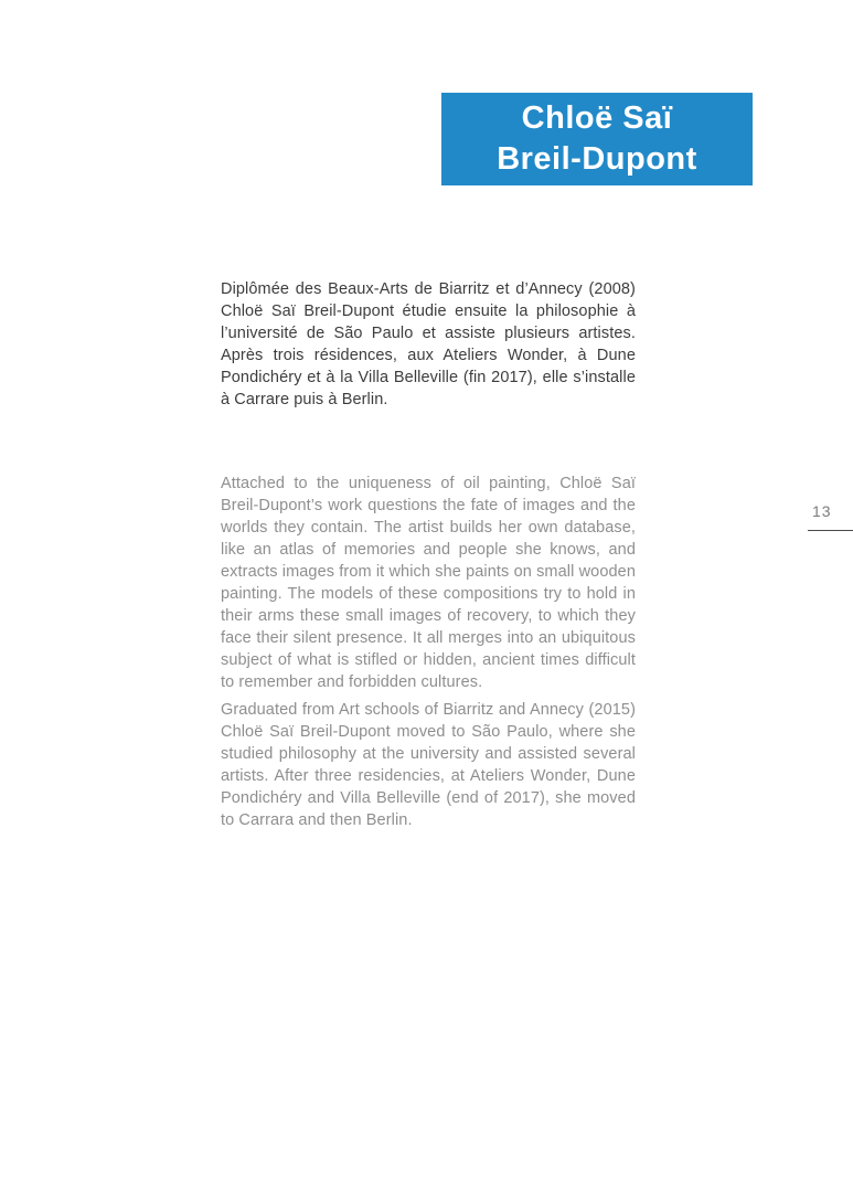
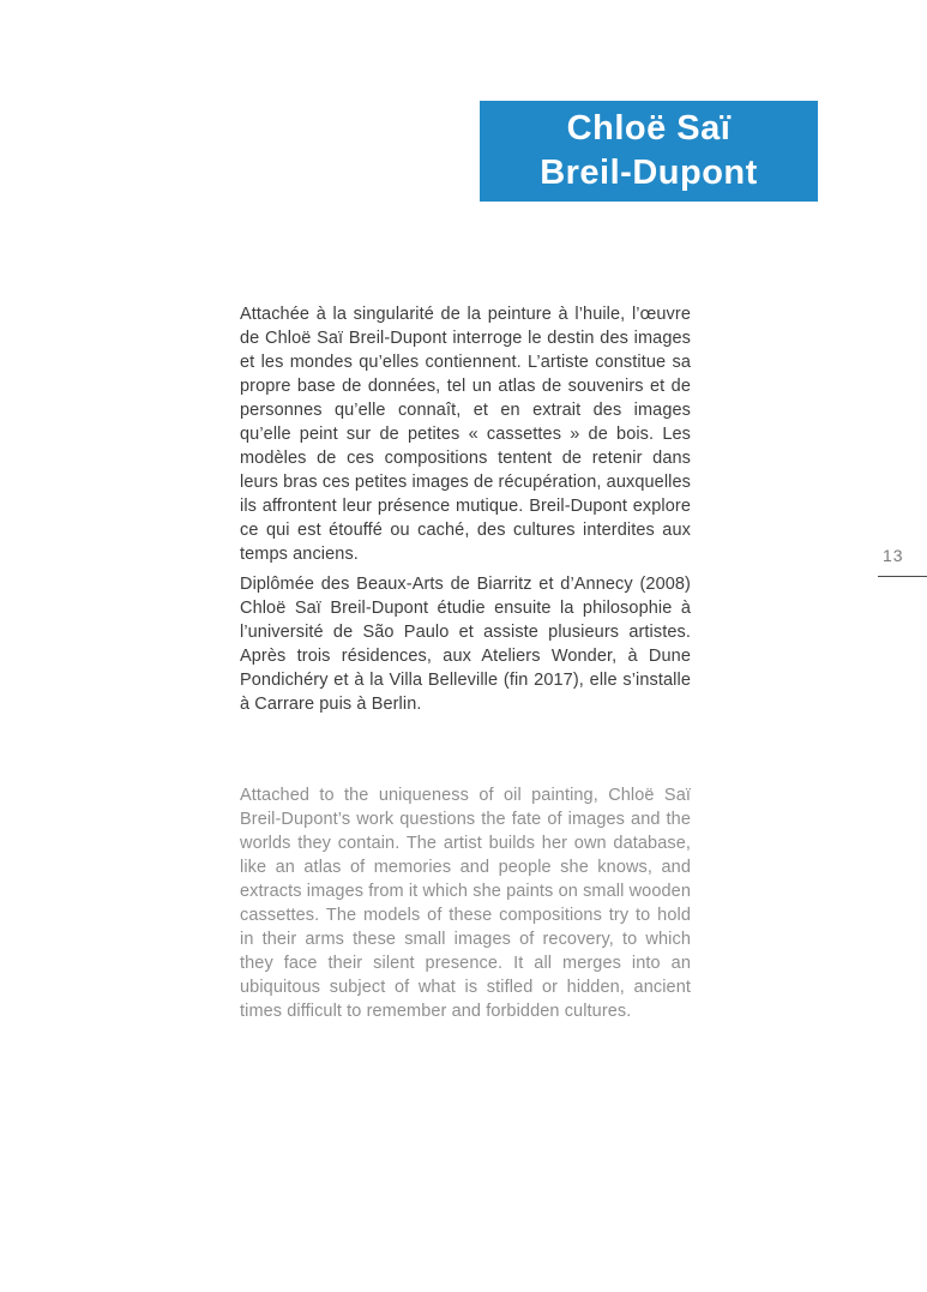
  Chloë Saï
  Breil-Dupont
+ Attachée à la singularité de la peinture à l’huile, l’œuvre de Chloë Saï Breil-Dupont interroge le destin des images et les mondes qu’elles contiennent. L’artiste constitue sa propre base de données, tel un atlas de souvenirs et de personnes qu’elle connaît, et en extrait des images qu’elle peint sur de petites « cassettes » de bois. Les modèles de ces compositions tentent de retenir dans leurs bras ces petites images de récupération, auxquelles ils affrontent leur présence mutique. Breil-Dupont explore ce qui est étouffé ou caché, des cultures interdites aux temps anciens.
  Diplômée des Beaux-Arts de Biarritz et d’Annecy (2008) Chloë Saï Breil-Dupont étudie ensuite la philosophie à l’université de São Paulo et assiste plusieurs artistes. Après trois résidences, aux Ateliers Wonder, à Dune Pondichéry et à la Villa Belleville (fin 2017), elle s’installe à Carrare puis à Berlin.
- Attached to the uniqueness of oil painting, Chloë Saï Breil-Dupont’s work questions the fate of images and the worlds they contain. The artist builds her own database, like an atlas of memories and people she knows, and extracts images from it which she paints on small wooden painting. The models of these compositions try to hold in their arms these small images of recovery, to which they face their silent presence. It all merges into an ubiquitous subject of what is stifled or hidden, ancient times difficult to remember and forbidden cultures.
+ Attached to the uniqueness of oil painting, Chloë Saï Breil-Dupont’s work questions the fate of images and the worlds they contain. The artist builds her own database, like an atlas of memories and people she knows, and extracts images from it which she paints on small wooden cassettes. The models of these compositions try to hold in their arms these small images of recovery, to which they face their silent presence. It all merges into an ubiquitous subject of what is stifled or hidden, ancient times difficult to remember and forbidden cultures.
- Graduated from Art schools of Biarritz and Annecy (2015) Chloë Saï Breil-Dupont moved to São Paulo, where she studied philosophy at the university and assisted several artists. After three residencies, at Ateliers Wonder, Dune Pondichéry and Villa Belleville (end of 2017), she moved to Carrara and then Berlin.
  13
